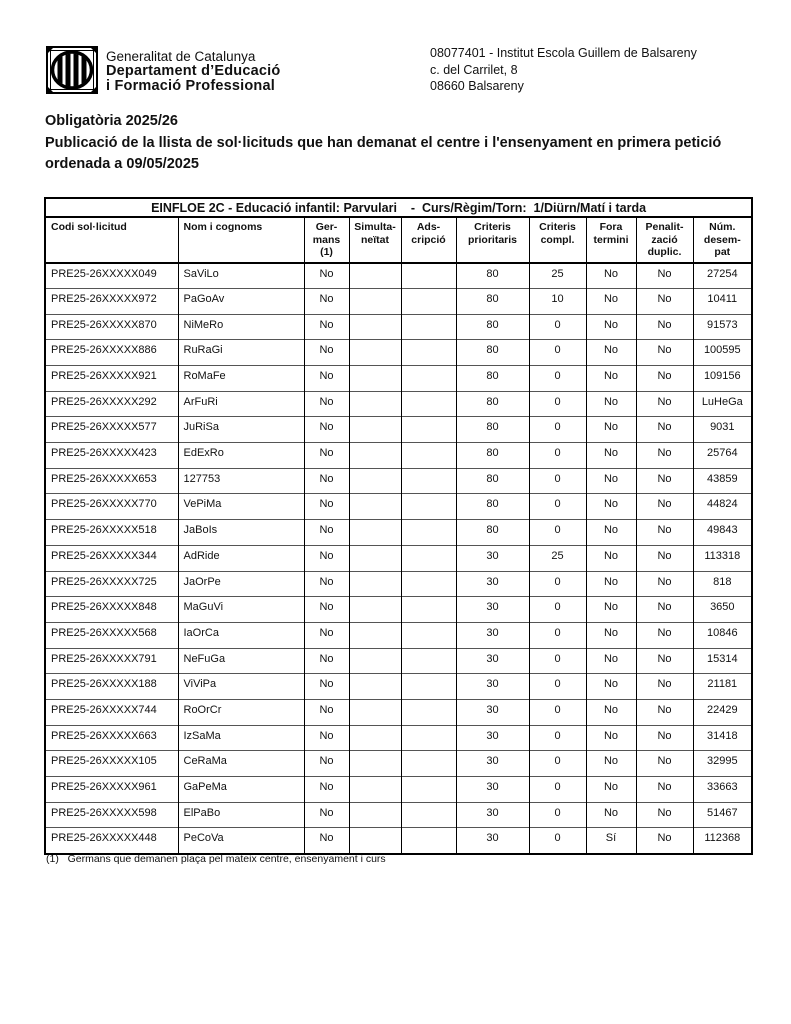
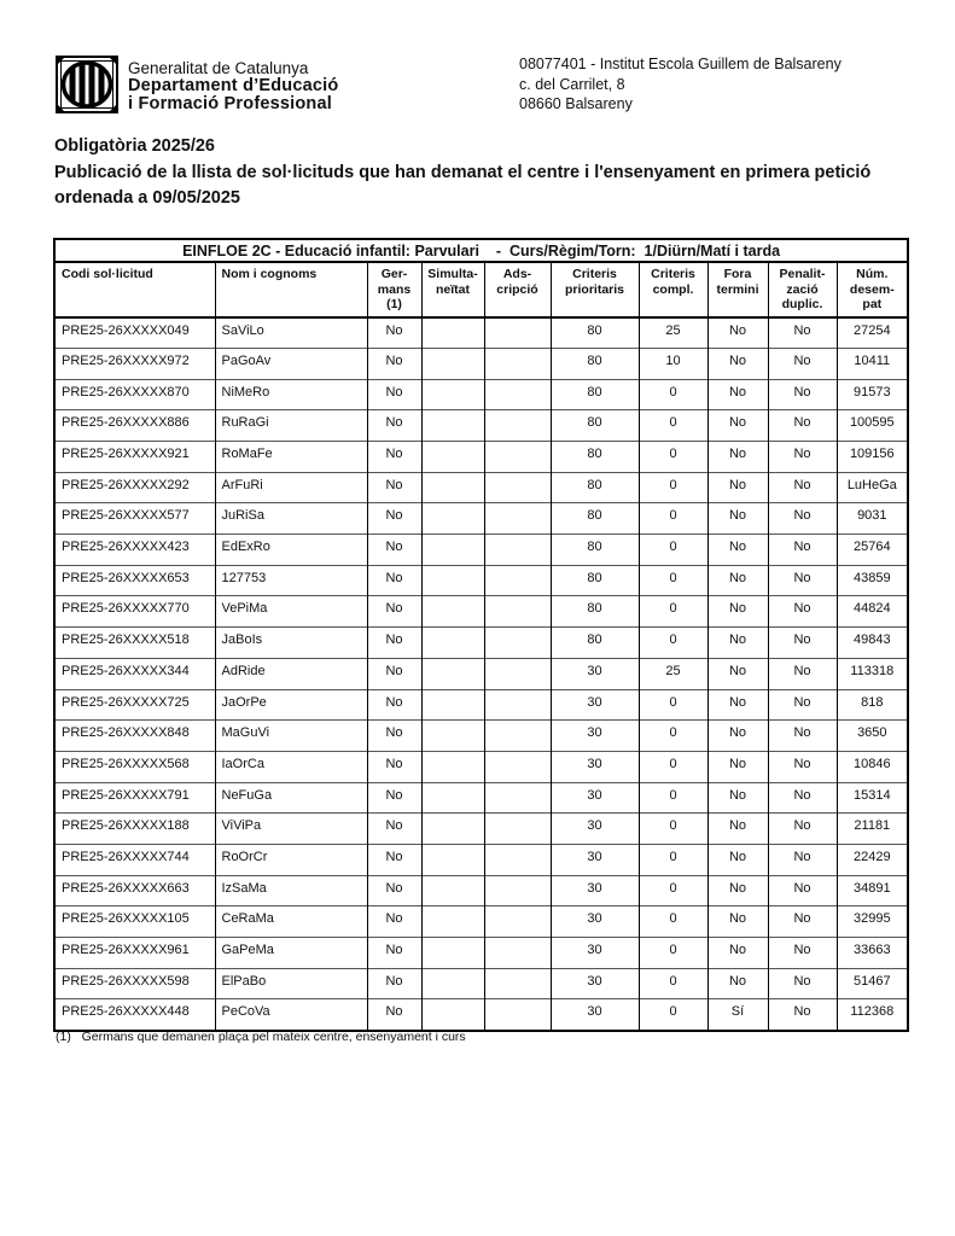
  Generalitat de Catalunya
  Departament d’Educació
  i Formació Professional
  08077401 - Institut Escola Guillem de Balsareny
  c. del Carrilet, 8
  08660 Balsareny
  Obligatòria 2025/26
  Publicació de la llista de sol·licituds que han demanat el centre i l'ensenyament en primera petició ordenada a 09/05/2025
  EINFLOE 2C - Educació infantil: Parvulari - Curs/Règim/Torn: 1/Diürn/Matí i tarda
  Codi sol·licitud	Nom i cognoms	Ger- mans (1)	Simulta- neïtat	Ads- cripció	Criteris prioritaris	Criteris compl.	Fora termini	Penalit- zació duplic.	Núm. desem- pat
  PRE25-26XXXXX049	SaViLo	No			80	25	No	No	27254
  PRE25-26XXXXX972	PaGoAv	No			80	10	No	No	10411
  PRE25-26XXXXX870	NiMeRo	No			80	0	No	No	91573
  PRE25-26XXXXX886	RuRaGi	No			80	0	No	No	100595
  PRE25-26XXXXX921	RoMaFe	No			80	0	No	No	109156
  PRE25-26XXXXX292	ArFuRi	No			80	0	No	No	LuHeGa
  PRE25-26XXXXX577	JuRiSa	No			80	0	No	No	9031
  PRE25-26XXXXX423	EdExRo	No			80	0	No	No	25764
  PRE25-26XXXXX653	127753	No			80	0	No	No	43859
  PRE25-26XXXXX770	VePiMa	No			80	0	No	No	44824
  PRE25-26XXXXX518	JaBoIs	No			80	0	No	No	49843
  PRE25-26XXXXX344	AdRide	No			30	25	No	No	113318
  PRE25-26XXXXX725	JaOrPe	No			30	0	No	No	818
  PRE25-26XXXXX848	MaGuVi	No			30	0	No	No	3650
  PRE25-26XXXXX568	IaOrCa	No			30	0	No	No	10846
  PRE25-26XXXXX791	NeFuGa	No			30	0	No	No	15314
  PRE25-26XXXXX188	ViViPa	No			30	0	No	No	21181
  PRE25-26XXXXX744	RoOrCr	No			30	0	No	No	22429
- PRE25-26XXXXX663	IzSaMa	No			30	0	No	No	31418
+ PRE25-26XXXXX663	IzSaMa	No			30	0	No	No	34891
  PRE25-26XXXXX105	CeRaMa	No			30	0	No	No	32995
  PRE25-26XXXXX961	GaPeMa	No			30	0	No	No	33663
  PRE25-26XXXXX598	ElPaBo	No			30	0	No	No	51467
  PRE25-26XXXXX448	PeCoVa	No			30	0	Sí	No	112368
  (1) Germans que demanen plaça pel mateix centre, ensenyament i curs
